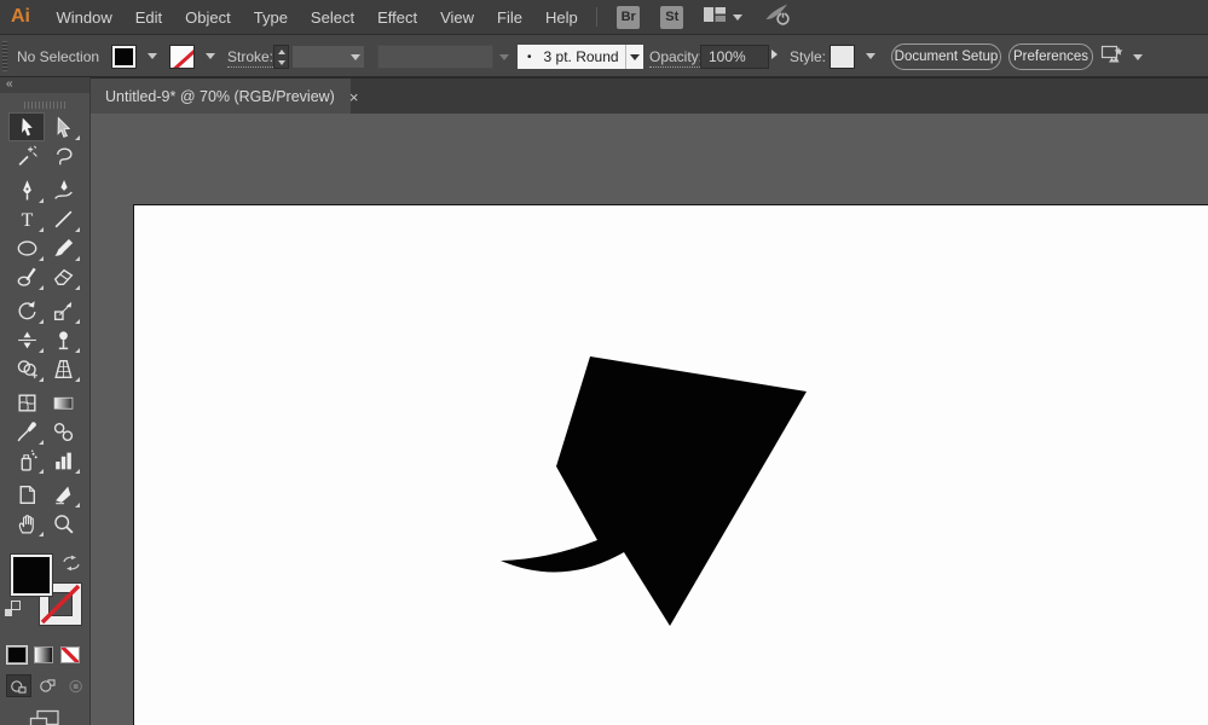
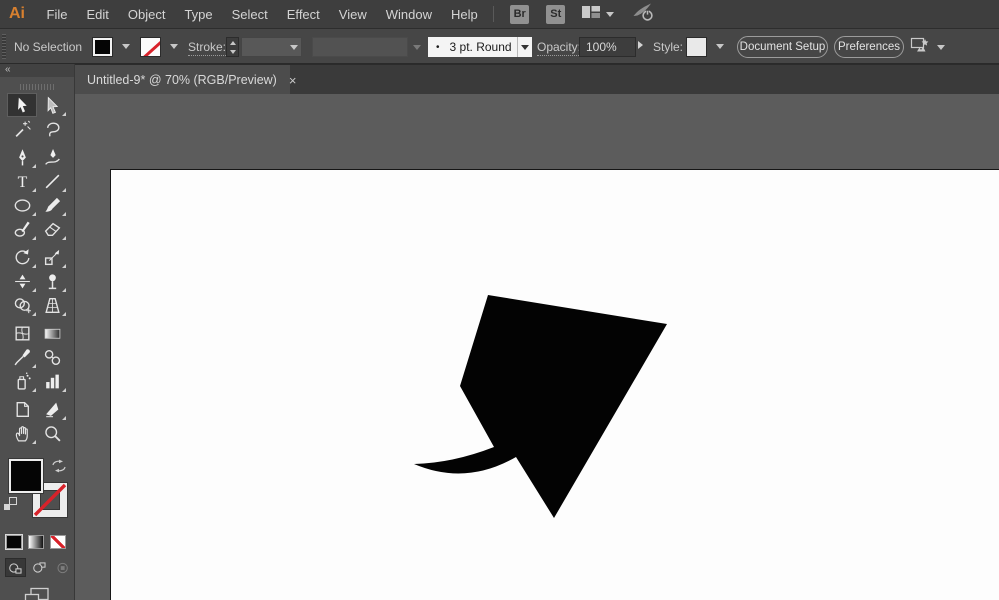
  Ai
- Window
+ File
  Edit
  Object
  Type
  Select
  Effect
  View
- File
+ Window
  Help
  Br
  St
  No Selection
  Stroke:
  •
  3 pt. Round
  Opacity
  100%
  Style:
  Document Setup
  Preferences
  «
  T
  Untitled-9* @ 70% (RGB/Preview)
  ×
